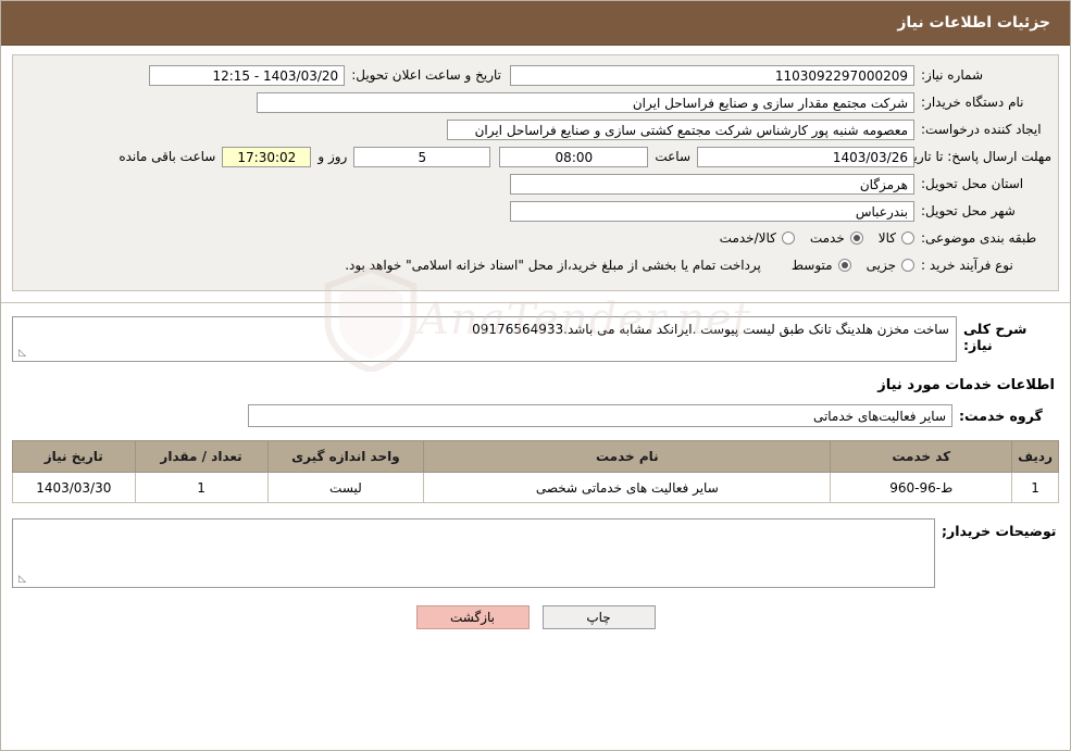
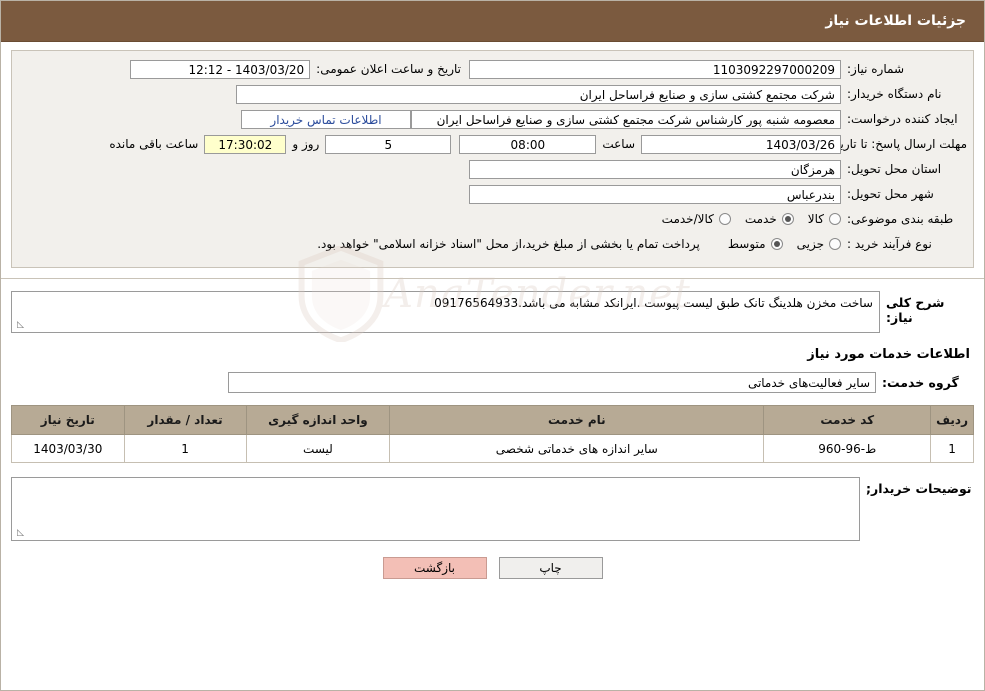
  جزئیات اطلاعات نیاز
  AnaTender.net
  شماره نیاز:
  1103092297000209
- تاریخ و ساعت اعلان تحویل:
+ تاریخ و ساعت اعلان عمومی:
- 1403/03/20 - 12:15
+ 1403/03/20 - 12:12
  نام دستگاه خریدار:
- شرکت مجتمع مقدار سازی و صنایع فراساحل ایران
+ شرکت مجتمع کشتی سازی و صنایع فراساحل ایران
  ایجاد کننده درخواست:
  معصومه شنبه پور کارشناس شرکت مجتمع کشتی سازی و صنایع فراساحل ایران
+ اطلاعات تماس خریدار
  مهلت ارسال پاسخ: تا تاری
  1403/03/26
  ساعت
  08:00
  5
  روز و
  17:30:02
  ساعت باقی مانده
  استان محل تحویل:
  هرمزگان
  شهر محل تحویل:
  بندرعباس
  طبقه بندی موضوعی:
  کالا
  خدمت
  کالا/خدمت
  نوع فرآیند خرید :
  جزیی
  متوسط
  پرداخت تمام یا بخشی از مبلغ خرید،از محل "اسناد خزانه اسلامی" خواهد بود.
  شرح کلی نیاز:
  ساخت مخزن هلدینگ تانک طبق لیست پیوست .ایرانکد مشابه می باشد.09176564933
  ◺
  اطلاعات خدمات مورد نیاز
  گروه خدمت:
  سایر فعالیت‌های خدماتی
  ردیف	کد خدمت	نام خدمت	واحد اندازه گیری	تعداد / مقدار	تاریخ نیاز
- 1	ط-96-960	سایر فعالیت های خدماتی شخصی	لیست	1	1403/03/30
+ 1	ط-96-960	سایر اندازه های خدماتی شخصی	لیست	1	1403/03/30
  توضیحات خریدار;
  ◺
  چاپ
  بازگشت
